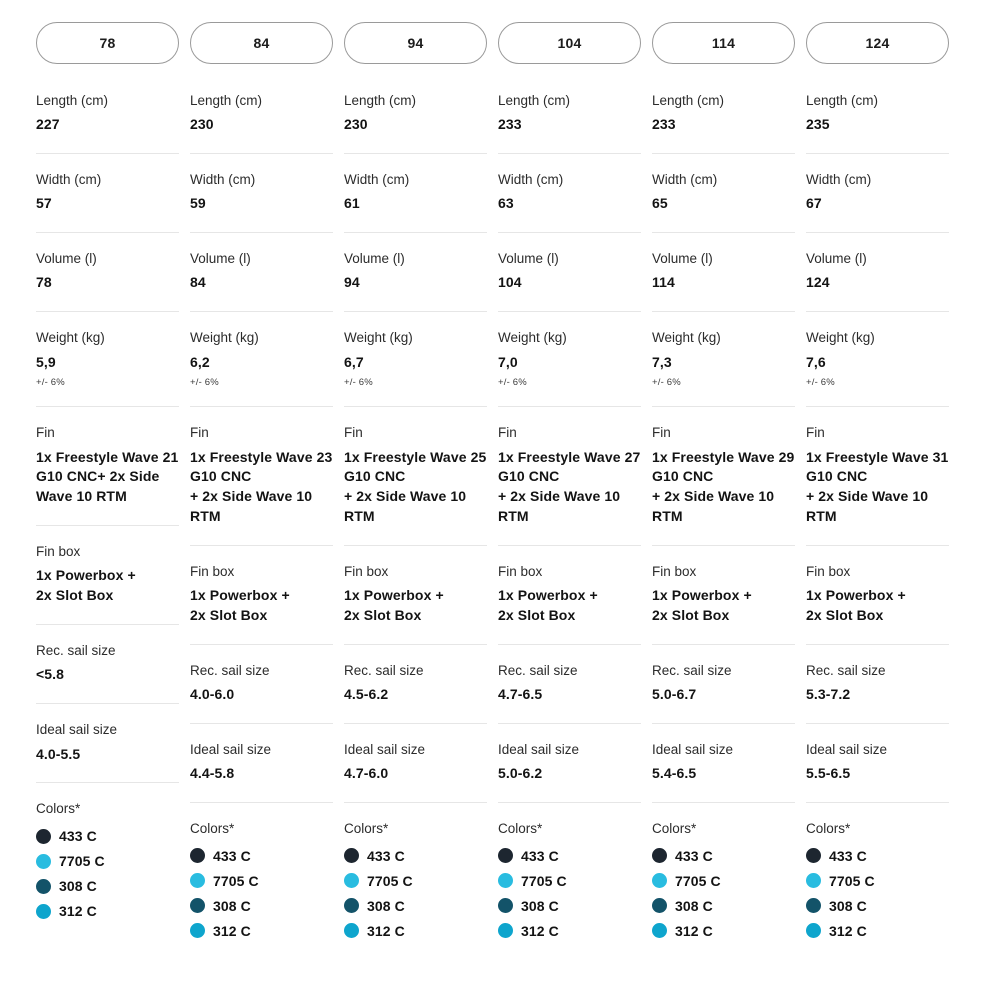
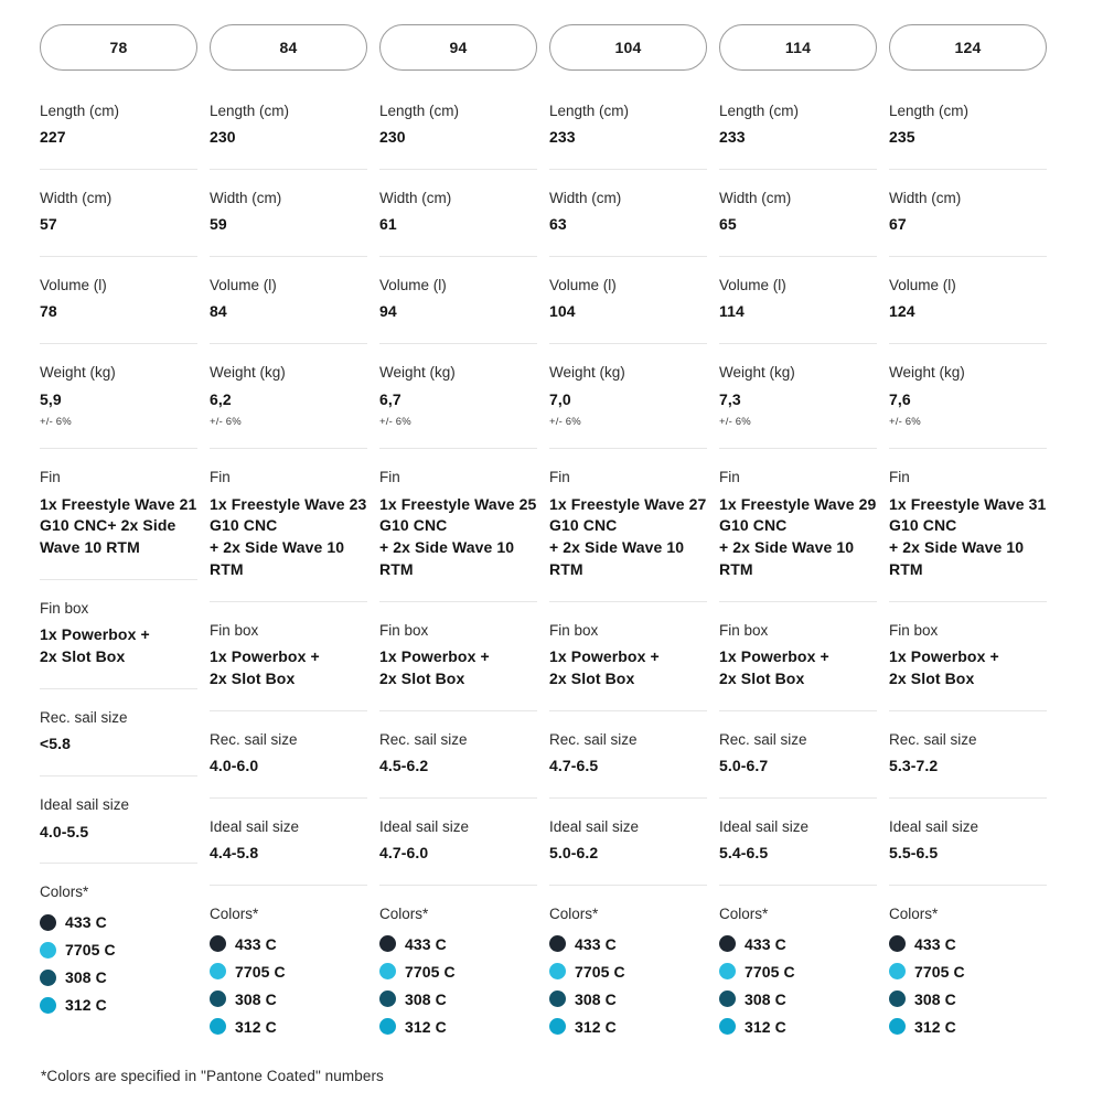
  78
  Length (cm)
  227
  Width (cm)
  57
  Volume (l)
  78
  Weight (kg)
  5,9
  +/- 6%
  Fin
  1x Freestyle Wave 21
  G10 CNC+ 2x Side
  Wave 10 RTM
  Fin box
  1x Powerbox +
  2x Slot Box
  Rec. sail size
  <5.8
  Ideal sail size
  4.0-5.5
  Colors*
  433 C
  7705 C
  308 C
  312 C
  84
  Length (cm)
  230
  Width (cm)
  59
  Volume (l)
  84
  Weight (kg)
  6,2
  +/- 6%
  Fin
  1x Freestyle Wave 23
  G10 CNC
  + 2x Side Wave 10
  RTM
  Fin box
  1x Powerbox +
  2x Slot Box
  Rec. sail size
  4.0-6.0
  Ideal sail size
  4.4-5.8
  Colors*
  433 C
  7705 C
  308 C
  312 C
  94
  Length (cm)
  230
  Width (cm)
  61
  Volume (l)
  94
  Weight (kg)
  6,7
  +/- 6%
  Fin
  1x Freestyle Wave 25
  G10 CNC
  + 2x Side Wave 10
  RTM
  Fin box
  1x Powerbox +
  2x Slot Box
  Rec. sail size
  4.5-6.2
  Ideal sail size
  4.7-6.0
  Colors*
  433 C
  7705 C
  308 C
  312 C
  104
  Length (cm)
  233
  Width (cm)
  63
  Volume (l)
  104
  Weight (kg)
  7,0
  +/- 6%
  Fin
  1x Freestyle Wave 27
  G10 CNC
  + 2x Side Wave 10
  RTM
  Fin box
  1x Powerbox +
  2x Slot Box
  Rec. sail size
  4.7-6.5
  Ideal sail size
  5.0-6.2
  Colors*
  433 C
  7705 C
  308 C
  312 C
  114
  Length (cm)
  233
  Width (cm)
  65
  Volume (l)
  114
  Weight (kg)
  7,3
  +/- 6%
  Fin
  1x Freestyle Wave 29
  G10 CNC
  + 2x Side Wave 10
  RTM
  Fin box
  1x Powerbox +
  2x Slot Box
  Rec. sail size
  5.0-6.7
  Ideal sail size
  5.4-6.5
  Colors*
  433 C
  7705 C
  308 C
  312 C
  124
  Length (cm)
  235
  Width (cm)
  67
  Volume (l)
  124
  Weight (kg)
  7,6
  +/- 6%
  Fin
  1x Freestyle Wave 31
  G10 CNC
  + 2x Side Wave 10
  RTM
  Fin box
  1x Powerbox +
  2x Slot Box
  Rec. sail size
  5.3-7.2
  Ideal sail size
  5.5-6.5
  Colors*
  433 C
  7705 C
  308 C
  312 C
+ *Colors are specified in "Pantone Coated" numbers
